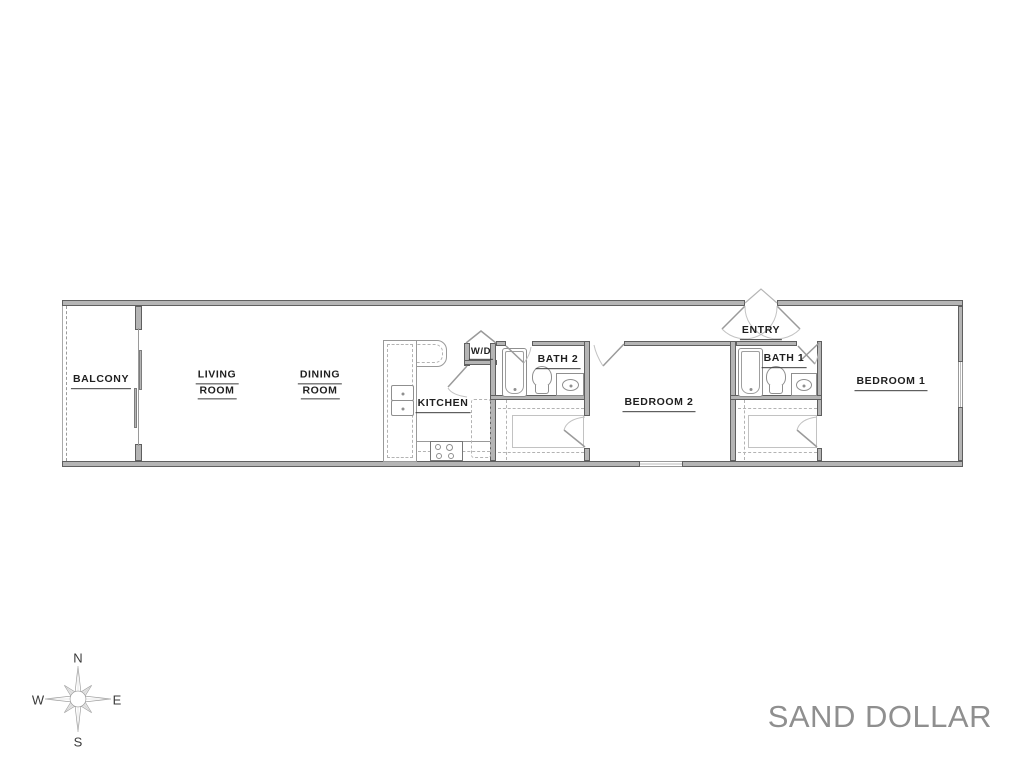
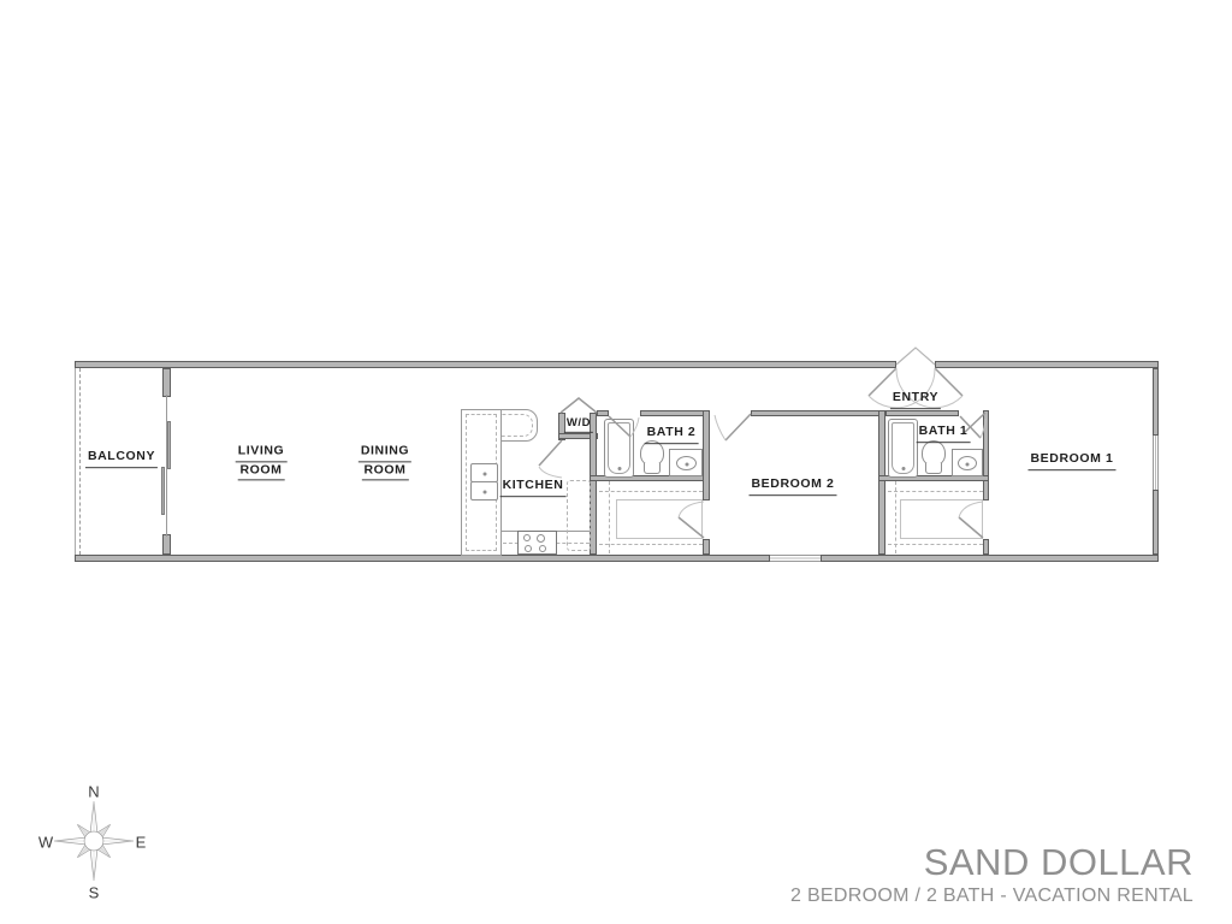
  BALCONY
  LIVING
  ROOM
  DINING
  ROOM
  KITCHEN
  W/D
  BATH 2
  BEDROOM 2
  ENTRY
  BATH 1
  BEDROOM 1
  N
  S
  W
  E
  SAND DOLLAR
+ 2 BEDROOM / 2 BATH - VACATION RENTAL
